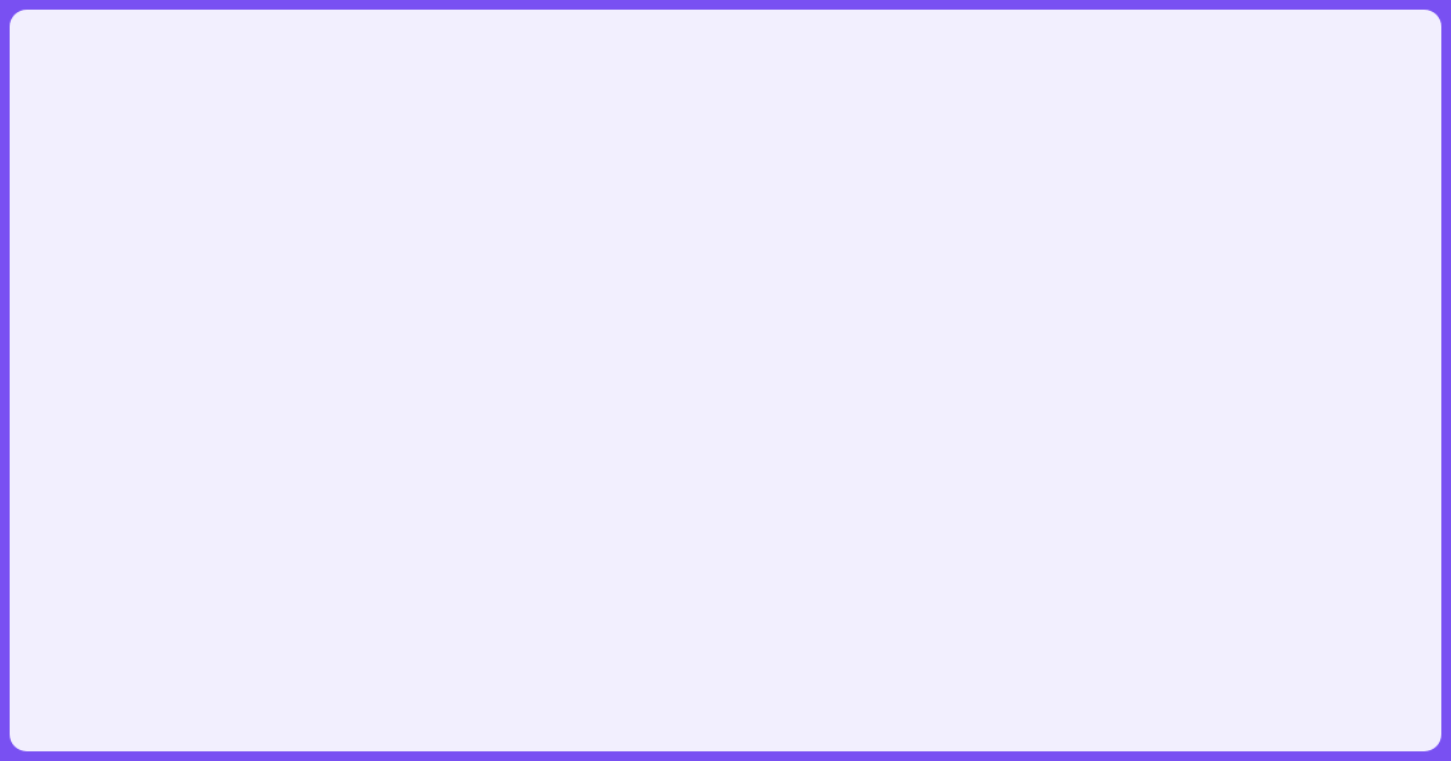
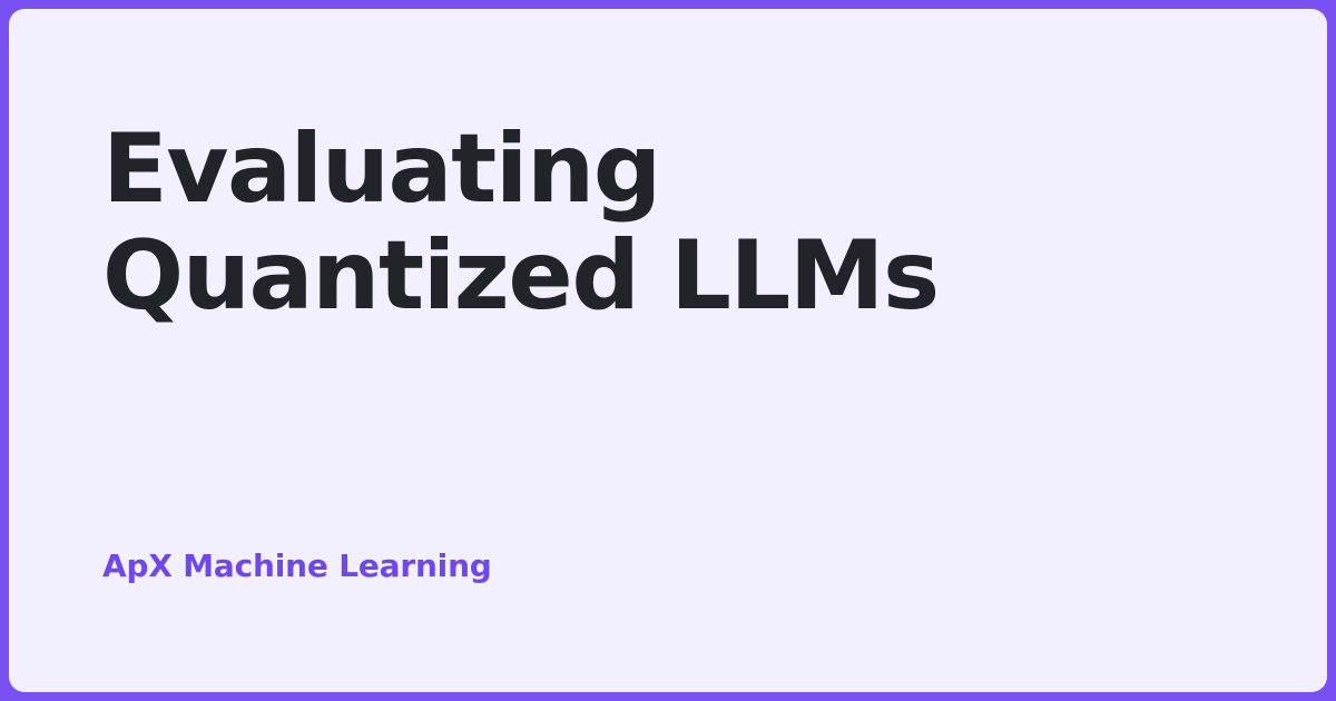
+ Evaluating Quantized LLMs
+ ApX Machine Learning
